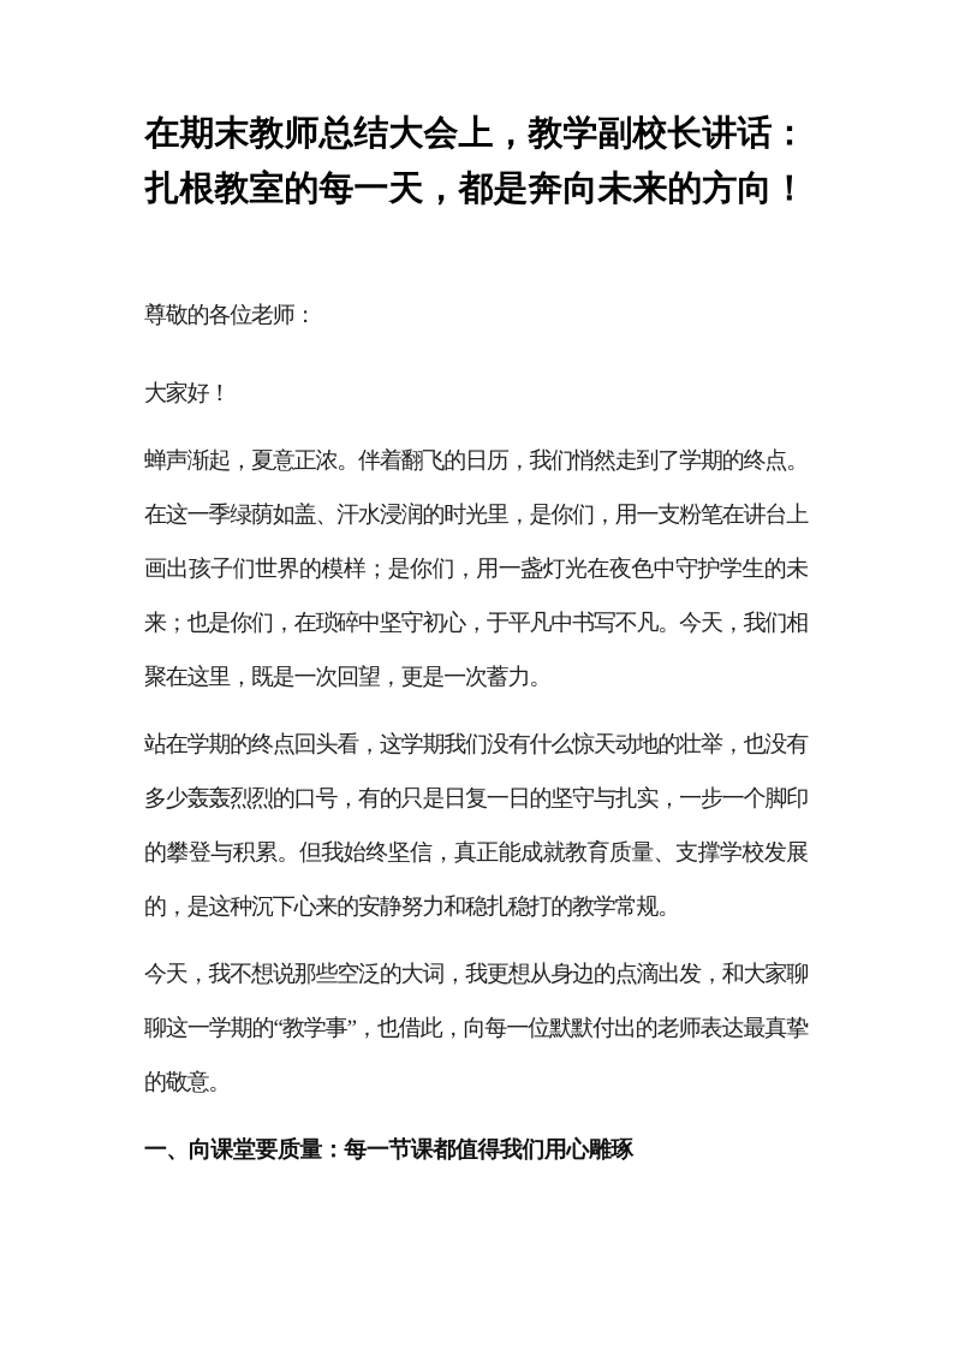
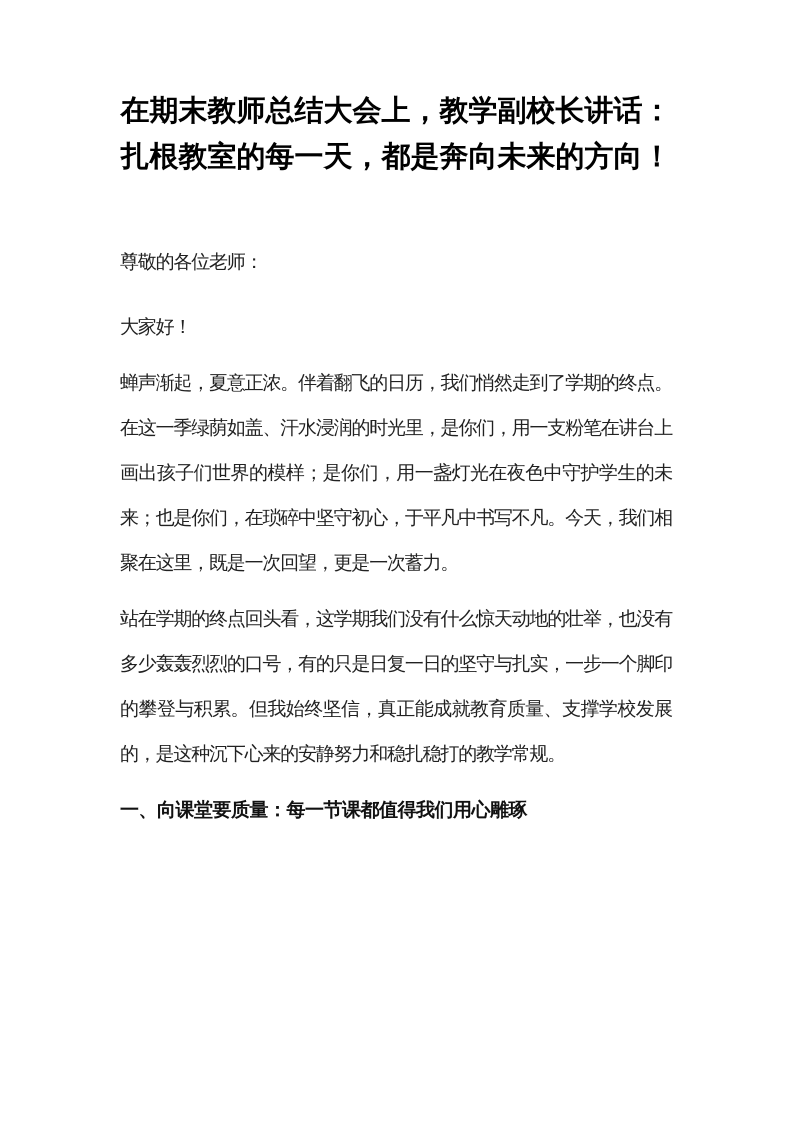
  在期末教师总结大会上，教学副校长讲话：扎根教室的每一天，都是奔向未来的方向！
  尊敬的各位老师：
  大家好！
  蝉声渐起，夏意正浓。伴着翻飞的日历，我们悄然走到了学期的终点。在这一季绿荫如盖、汗水浸润的时光里，是你们，用一支粉笔在讲台上画出孩子们世界的模样；是你们，用一盏灯光在夜色中守护学生的未来；也是你们，在琐碎中坚守初心，于平凡中书写不凡。今天，我们相聚在这里，既是一次回望，更是一次蓄力。
  站在学期的终点回头看，这学期我们没有什么惊天动地的壮举，也没有多少轰轰烈烈的口号，有的只是日复一日的坚守与扎实，一步一个脚印的攀登与积累。但我始终坚信，真正能成就教育质量、支撑学校发展的，是这种沉下心来的安静努力和稳扎稳打的教学常规。
- 今天，我不想说那些空泛的大词，我更想从身边的点滴出发，和大家聊聊这一学期的“教学事”，也借此，向每一位默默付出的老师表达最真挚的敬意。
  一、向课堂要质量：每一节课都值得我们用心雕琢
